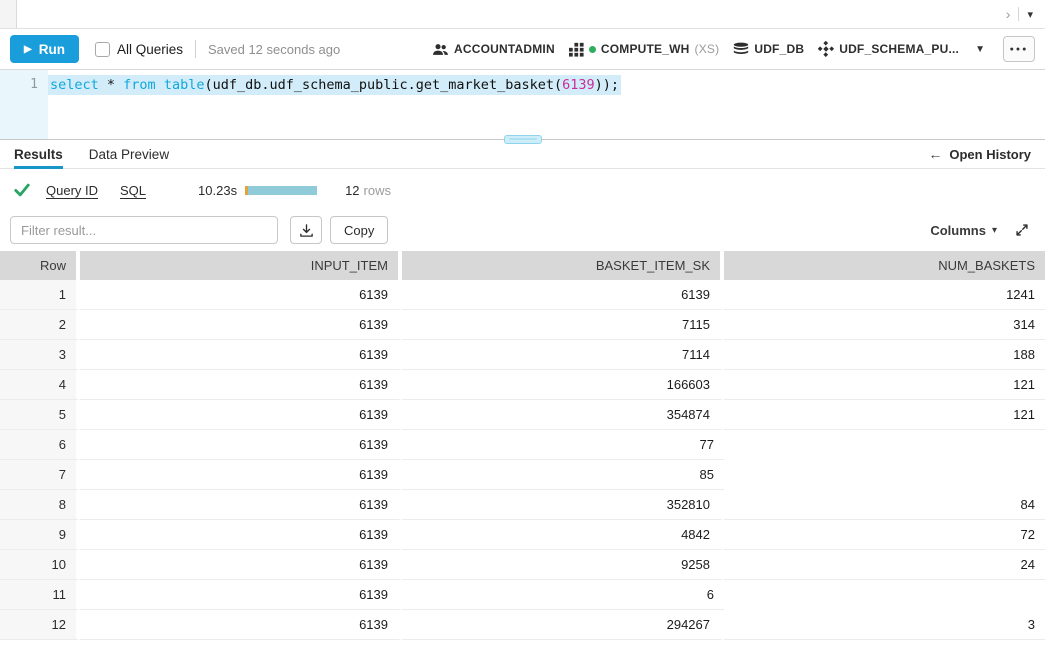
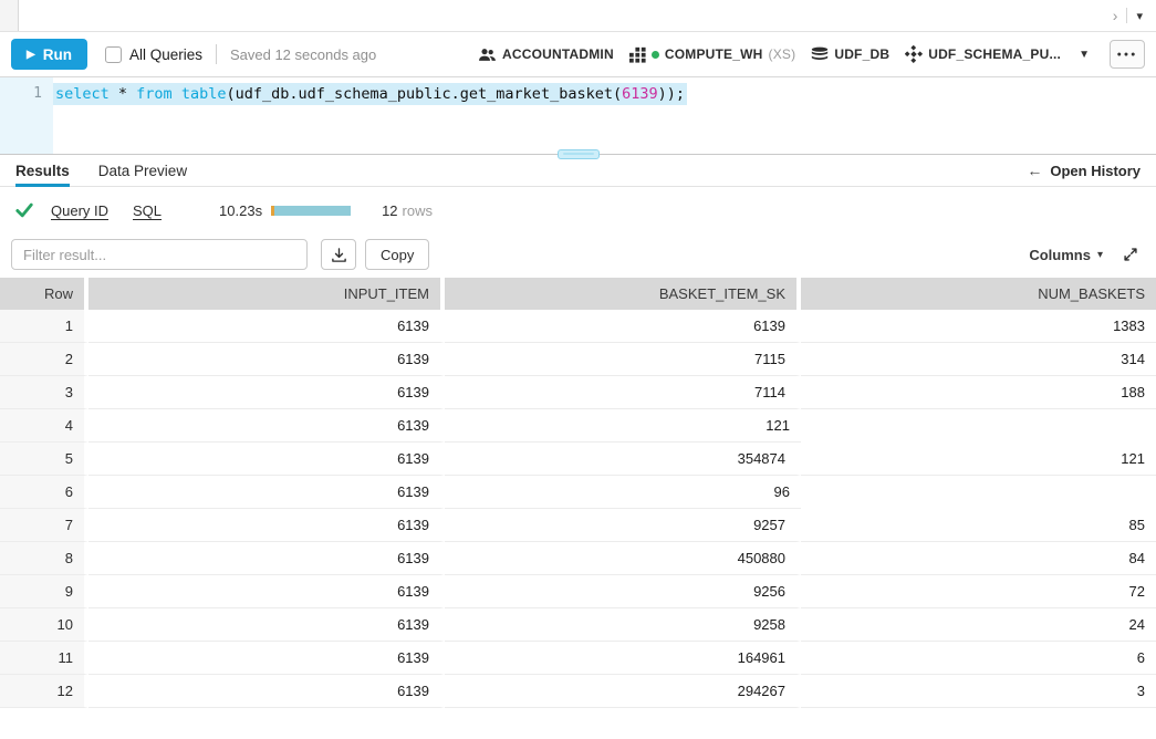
  ›
  ▾
  ▶
  Run
  All Queries
  Saved 12 seconds ago
  ACCOUNTADMIN
  COMPUTE_WH
  (XS)
  UDF_DB
  UDF_SCHEMA_PU...
  ▼
  1
  select * from table(udf_db.udf_schema_public.get_market_basket(6139));
  Results
  Data Preview
  ←
  Open History
  Query ID
  SQL
  10.23s
  12 rows
  Filter result...
  Copy
  Columns
  ▾
  Row
  INPUT_ITEM
  BASKET_ITEM_SK
  NUM_BASKETS
  1
  6139
  6139
- 1241
+ 1383
  2
  6139
  7115
  314
  3
  6139
  7114
  188
  4
  6139
- 166603
  121
  5
  6139
  354874
  121
  6
  6139
- 77
+ 96
  7
  6139
+ 9257
  85
  8
  6139
- 352810
+ 450880
  84
  9
  6139
- 4842
+ 9256
  72
  10
  6139
  9258
  24
  11
  6139
+ 164961
  6
  12
  6139
  294267
  3
